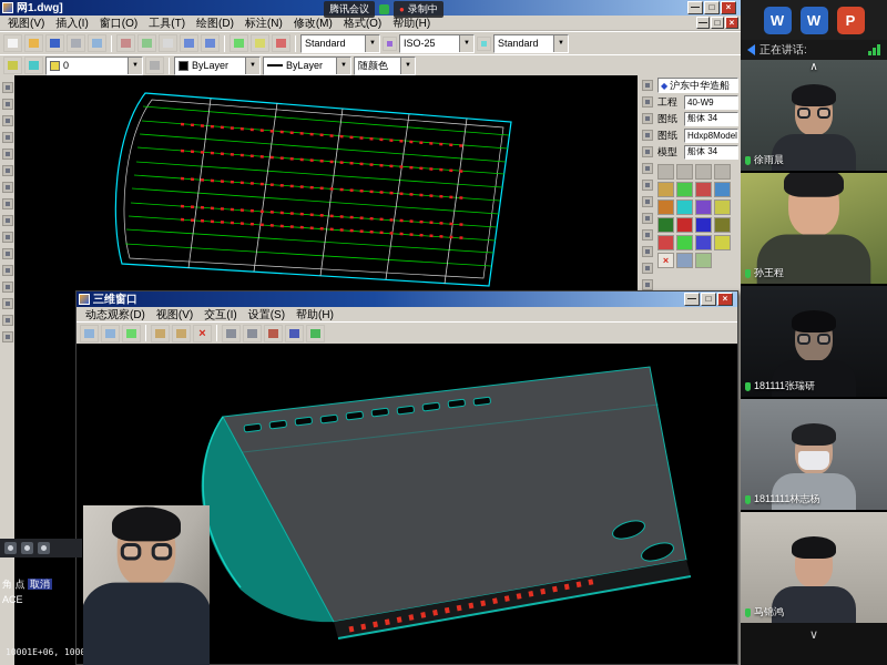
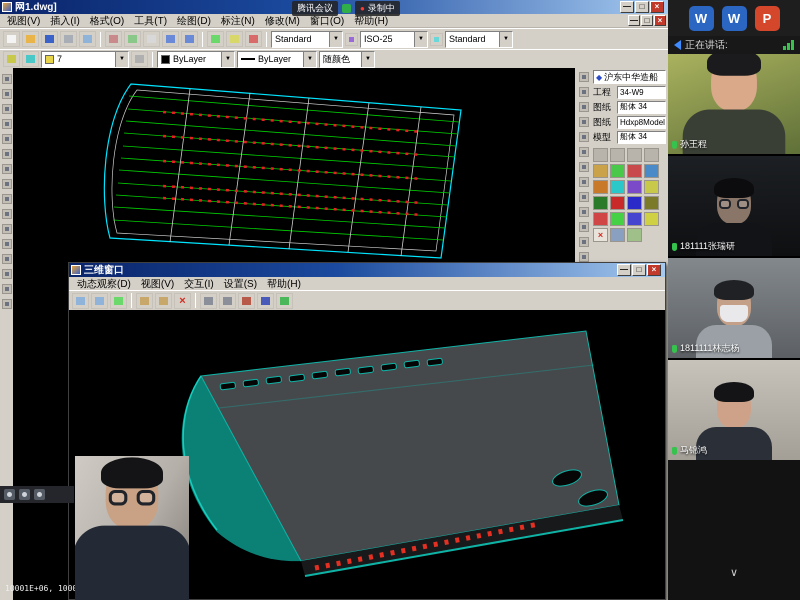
  网1.dwg]
  —
  □
  ×
  视图(V)
  插入(I)
- 窗口(O)
+ 格式(O)
  工具(T)
  绘图(D)
  标注(N)
  修改(M)
- 格式(O)
+ 窗口(O)
  帮助(H)
  —
  □
  ×
  Standard
  ISO-25
  Standard
- 0
+ 7
  ByLayer
  ByLayer
  随颜色
  ◆
  沪东中华造船
  工程
- 40-W9
+ 34-W9
  图纸
  船体 34
  图纸
  Hdxp8Mode
  模型
  船体 34
  ×
  三维窗口
  —
  □
  ×
  动态观察(D)
  视图(V)
  交互(I)
  设置(S)
  帮助(H)
  ×
- 角 点 取消
- ACE
  10001E+06, 100
  W
  W
  P
  正在讲话:
- ∧
- 徐雨晨
  孙王程
  181111张瑞研
  1811111林志杨
  马锦鸿
  ∨
  腾讯会议
  ●
  录制中
